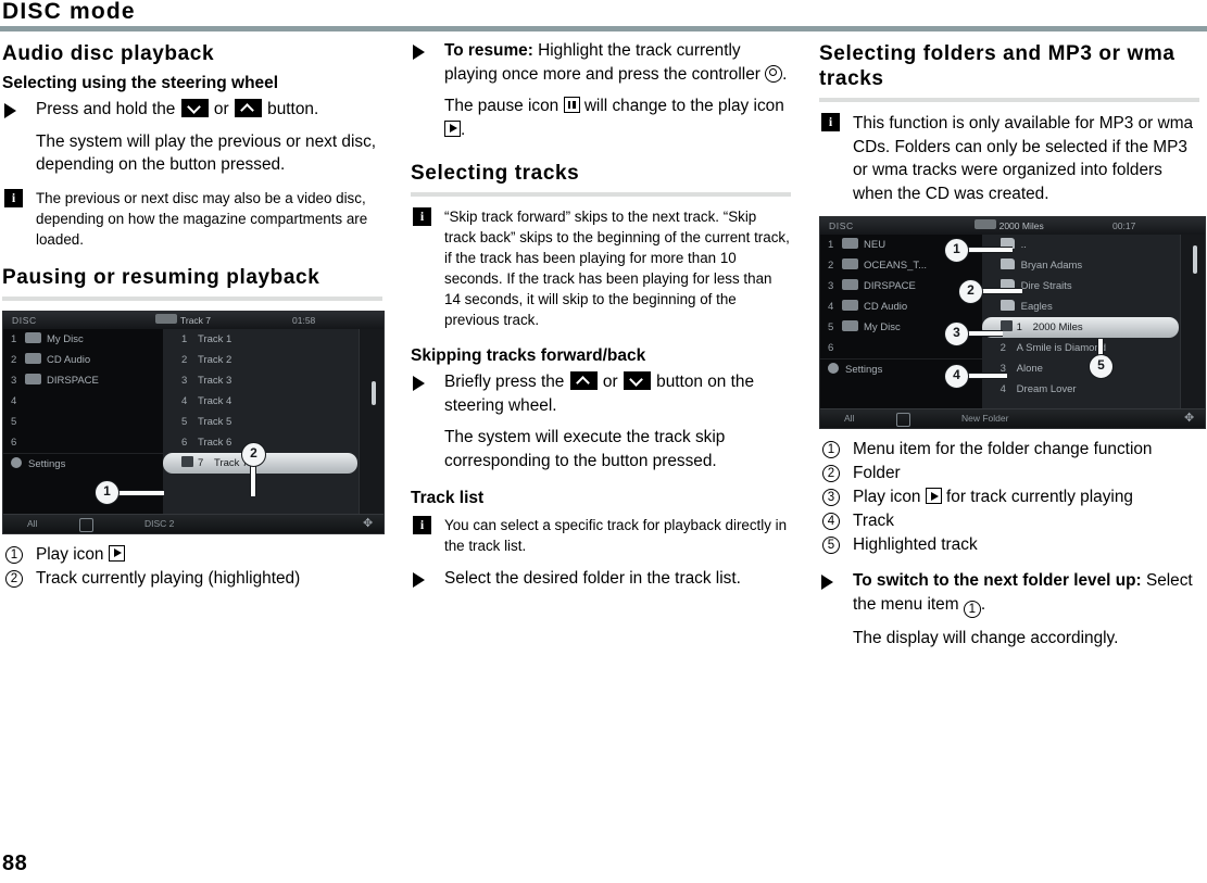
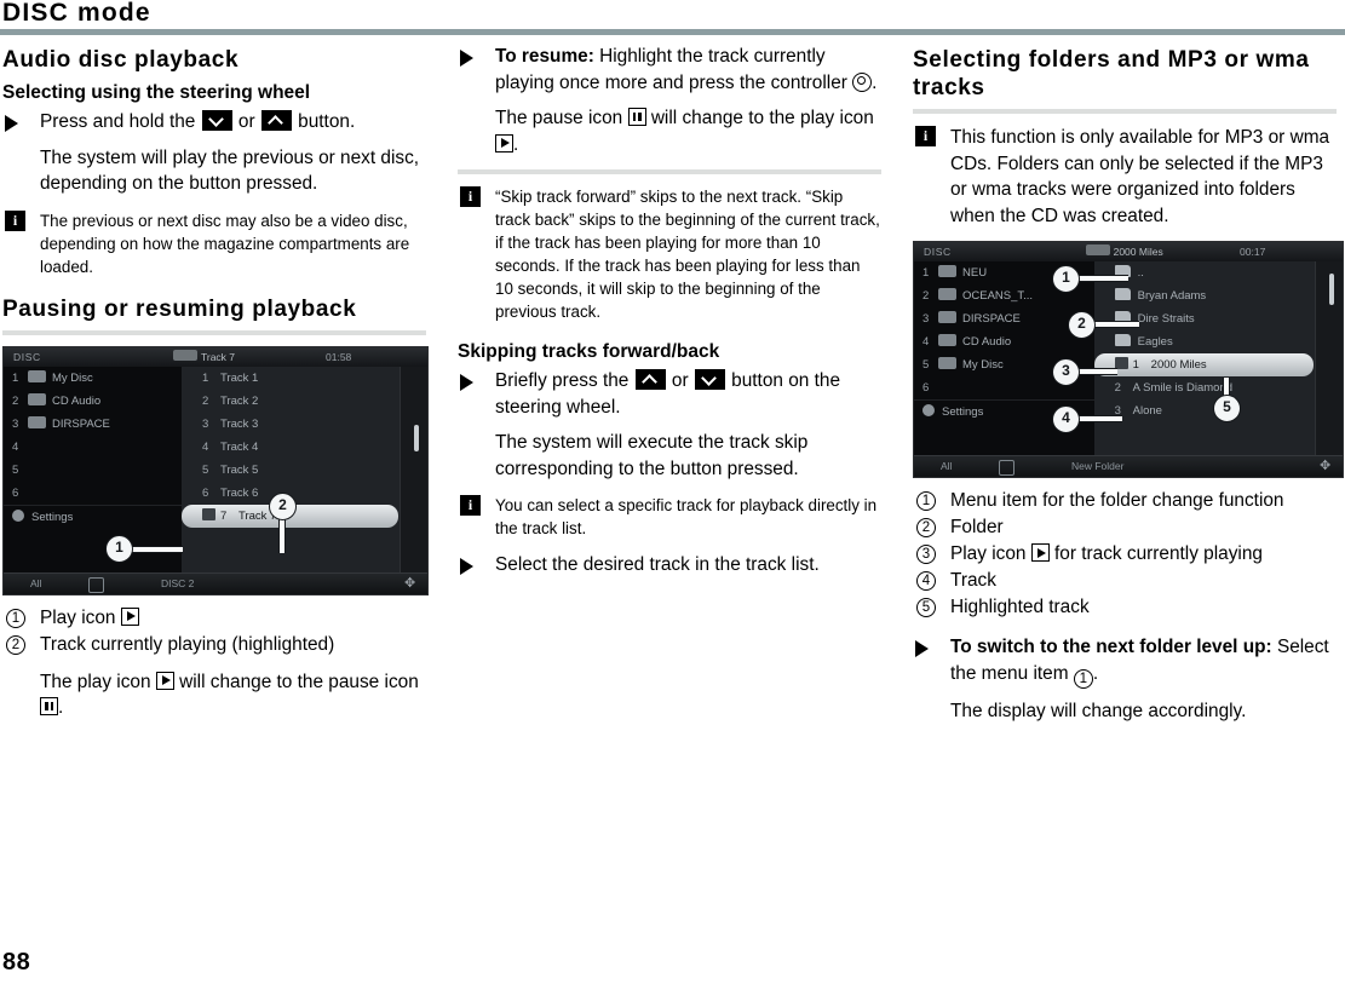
  DISC mode
  Audio disc playback
  Selecting using the steering wheel
  Press and hold the or button.
  The system will play the previous or next disc, depending on the button pressed.
  i
  The previous or next disc may also be a video disc, depending on how the magazine compartments are loaded.
  Pausing or resuming playback
  DISC
  Track 7
  01:58
  1 My Disc
  2 CD Audio
  3 DIRSPACE
  4
  5
  6
  Settings
  1 Track 1
  2 Track 2
  3 Track 3
  4 Track 4
  5 Track 5
  6 Track 6
  7 Track
  All
  DISC 2
  ✥
  1
  2
  1
  Play icon
  2
  Track currently playing (highlighted)
+ The play icon will change to the pause icon .
  To resume: Highlight the track currently playing once more and press the controller .
  The pause icon will change to the play icon .
- Selecting tracks
  i
- “Skip track forward” skips to the next track. “Skip track back” skips to the beginning of the current track, if the track has been playing for more than 10 seconds. If the track has been playing for less than 14 seconds, it will skip to the beginning of the previous track.
+ “Skip track forward” skips to the next track. “Skip track back” skips to the beginning of the current track, if the track has been playing for more than 10 seconds. If the track has been playing for less than 10 seconds, it will skip to the beginning of the previous track.
  Skipping tracks forward/back
  Briefly press the or button on the steering wheel.
  The system will execute the track skip corresponding to the button pressed.
- Track list
  i
  You can select a specific track for playback directly in the track list.
- Select the desired folder in the track list.
+ Select the desired track in the track list.
  Selecting folders and MP3 or wma tracks
  i
  This function is only available for MP3 or wma CDs. Folders can only be selected if the MP3 or wma tracks were organized into folders when the CD was created.
  DISC
  2000 Miles
  00:17
  1 NEU
  2 OCEANS_T...
  3 DIRSPACE
  4 CD Audio
  5 My Disc
  6
  Settings
  ..
  Bryan Adams
  Dire Straits
  Eagles
  1 2000 Miles
  2 A Smile is Diamo
  3 Alone
- 4 Dream Lover
  All
  New Folder
  ✥
  1
  2
  3
  4
  5
  1
  Menu item for the folder change function
  2
  Folder
  3
  Play icon for track currently playing
  4
  Track
  5
  Highlighted track
  To switch to the next folder level up: Select the menu item 1 .
  The display will change accordingly.
  88
